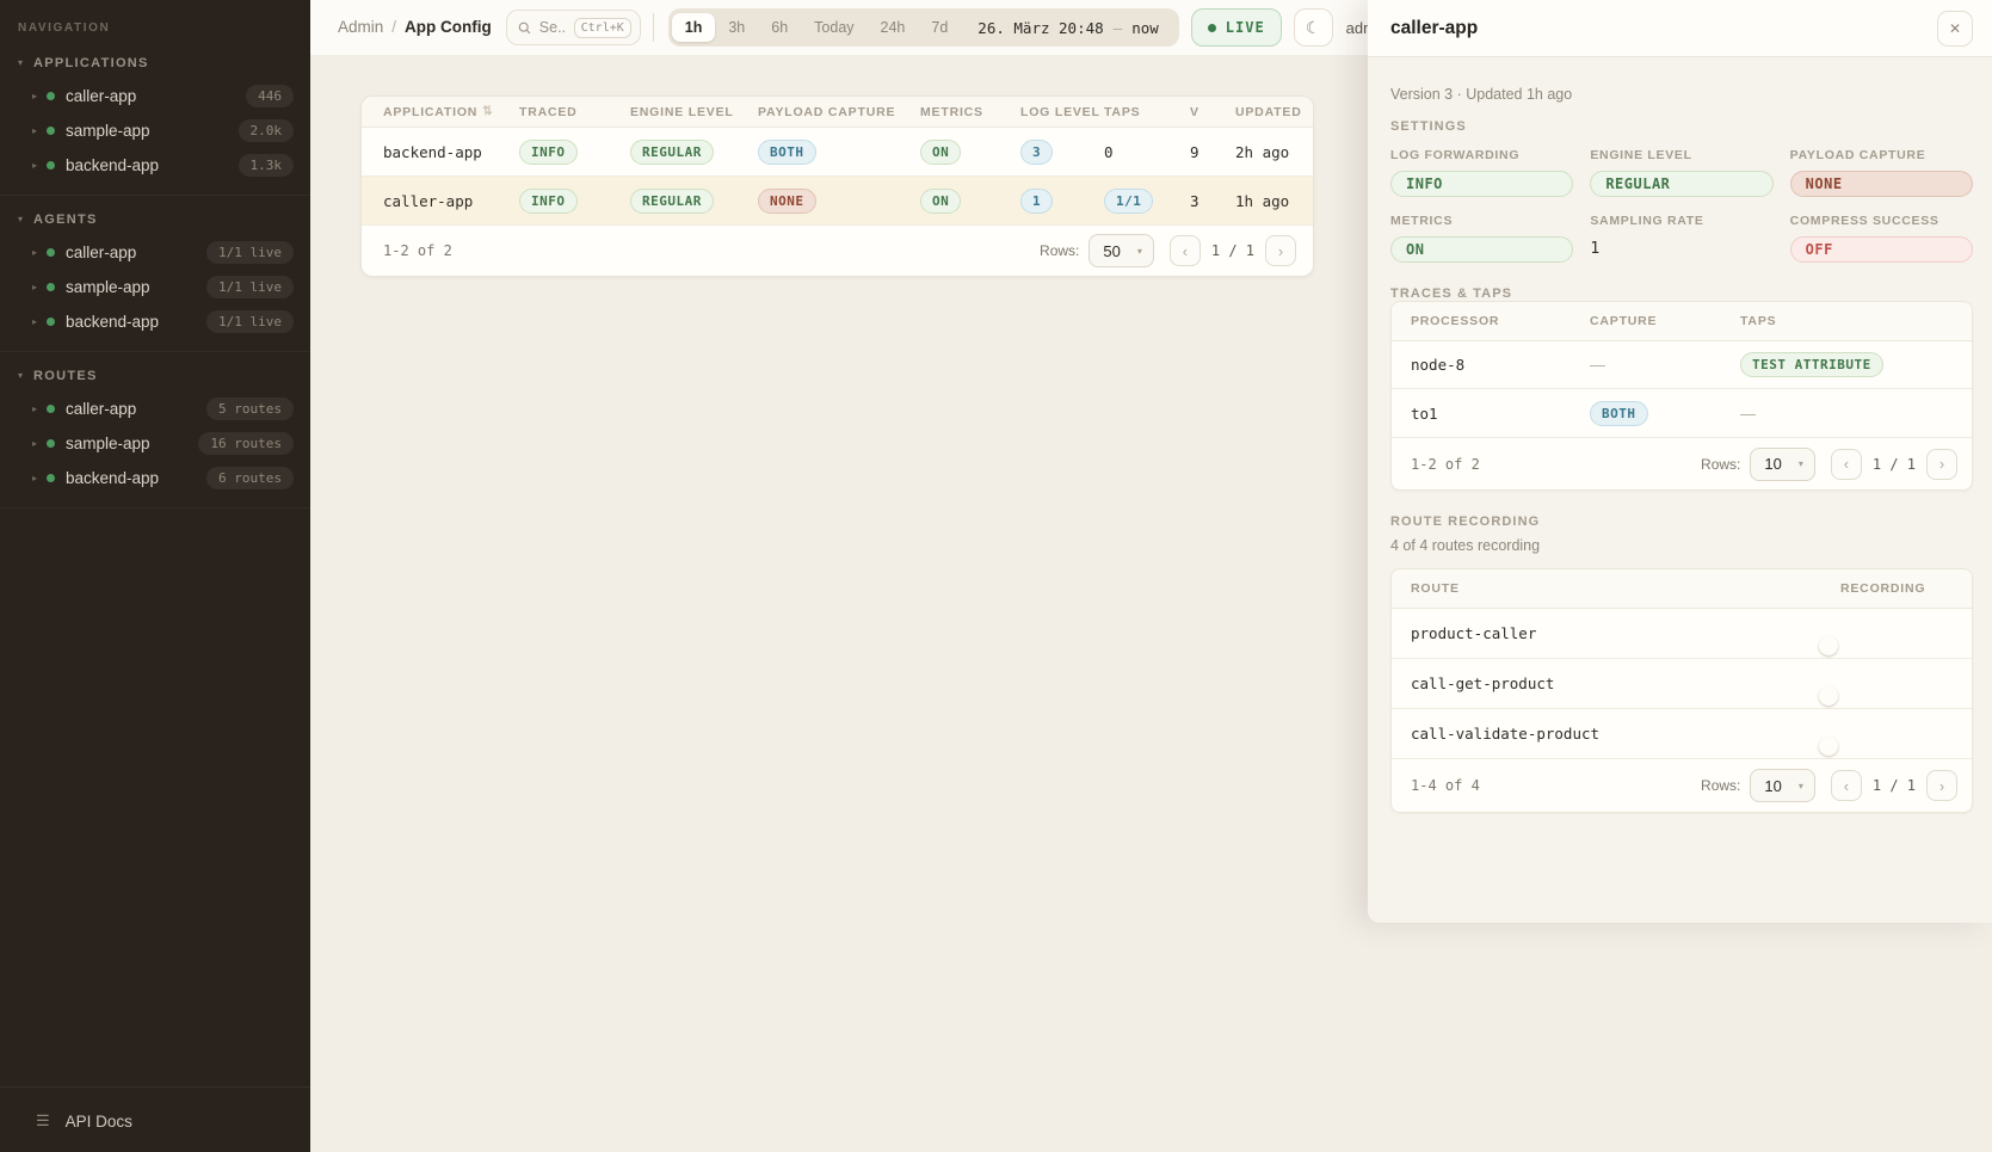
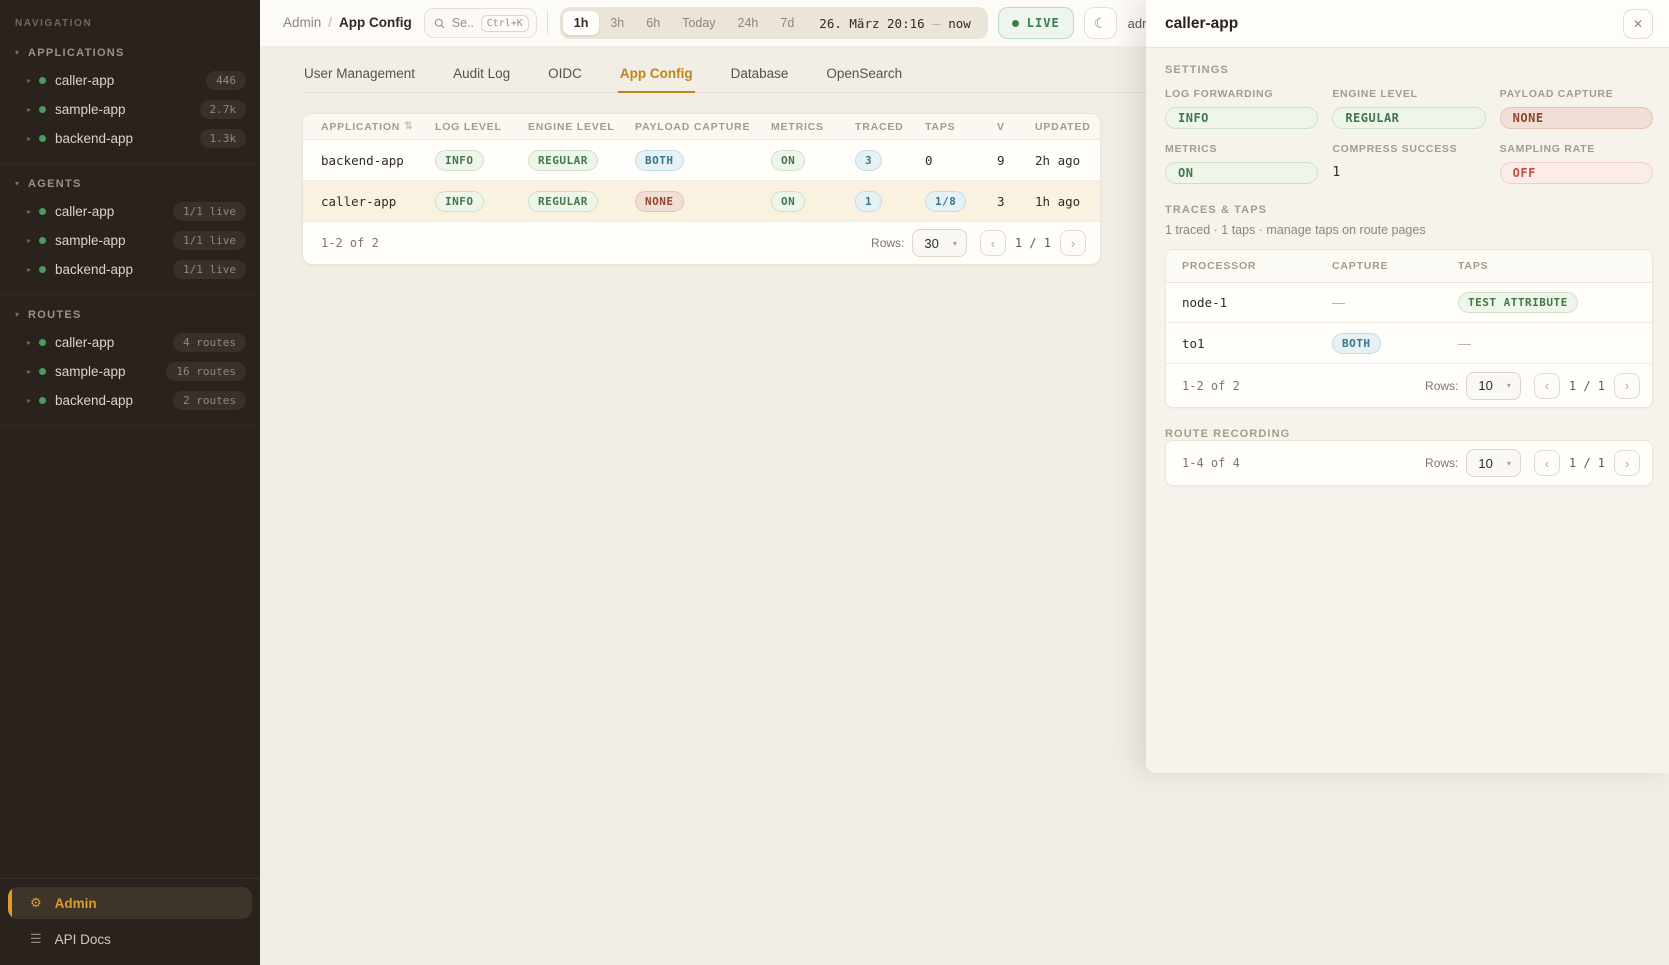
  NAVIGATION
  ▾
  APPLICATIONS
  ▸
  caller-app
  446
  ▸
  sample-app
- 2.0k
+ 2.7k
  ▸
  backend-app
  1.3k
  ▾
  AGENTS
  ▸
  caller-app
  1/1 live
  ▸
  sample-app
  1/1 live
  ▸
  backend-app
  1/1 live
  ▾
  ROUTES
  ▸
  caller-app
- 5 routes
+ 4 routes
  ▸
  sample-app
  16 routes
  ▸
  backend-app
- 6 routes
+ 2 routes
+ ⚙
+ Admin
  ☰
  API Docs
  Admin / App Config
  Se..
  Ctrl+K
  1h
  3h
  6h
  Today
  24h
  7d
- 26. März 20:48
+ 26. März 20:16
  —
  now
  LIVE
  ☾
+ User Management
+ Audit Log
+ OIDC
+ App Config
+ Database
+ OpenSearch
  APPLICATION
  ⇅
- TRACED
+ LOG LEVEL
  ENGINE LEVEL
  PAYLOAD CAPTURE
  METRICS
- LOG LEVEL
+ TRACED
  TAPS
  V
  UPDATED
  backend-app
  INFO
  REGULAR
  BOTH
  ON
  3
  0
  9
  2h ago
  caller-app
  INFO
  REGULAR
  NONE
  ON
  1
- 1/1
+ 1/8
  3
  1h ago
  1-2 of 2
  Rows:
- 50
+ 30
  ▾
  ‹
  1 / 1
  ›
  caller-app
  ✕
- Version 3 · Updated 1h ago
  SETTINGS
  LOG FORWARDING
  INFO
  ENGINE LEVEL
  REGULAR
  PAYLOAD CAPTURE
  NONE
  METRICS
  ON
- SAMPLING RATE
+ COMPRESS SUCCESS
  1
- COMPRESS SUCCESS
+ SAMPLING RATE
  OFF
  TRACES & TAPS
+ 1 traced · 1 taps · manage taps on route pages
  PROCESSOR
  CAPTURE
  TAPS
- node-8
+ node-1
  —
  TEST ATTRIBUTE
  to1
  BOTH
  —
  1-2 of 2
  Rows:
  10
  ▾
  ‹
  1 / 1
  ›
  ROUTE RECORDING
- 4 of 4 routes recording
- ROUTE
- RECORDING
- product-caller
- call-get-product
- call-validate-product
  1-4 of 4
  Rows:
  10
  ▾
  ‹
  1 / 1
  ›
